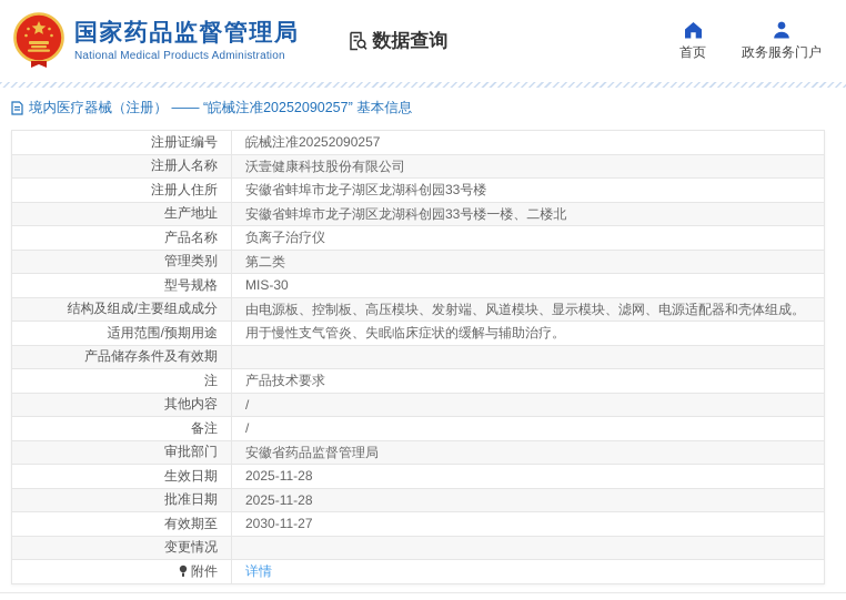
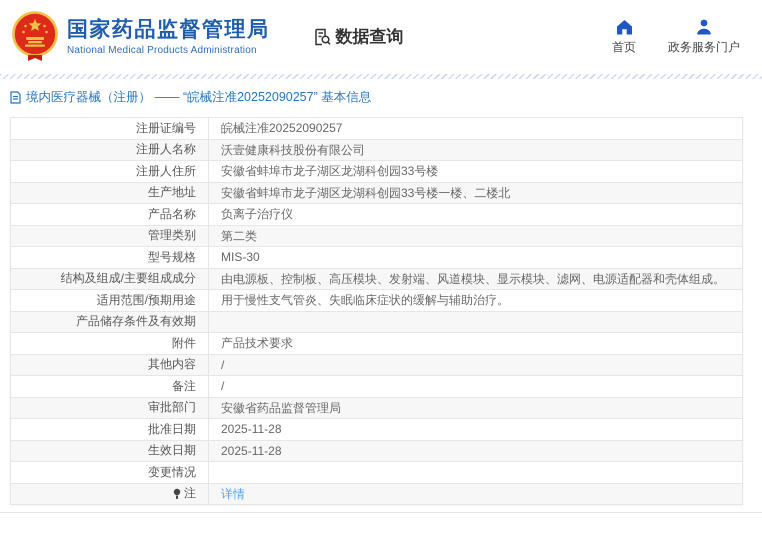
  国家药品监督管理局
  National Medical Products Administration
  数据查询
  首页
  政务服务门户
  境内医疗器械（注册） —— “皖械注准20252090257” 基本信息
  注册证编号
  皖械注准20252090257
  注册人名称
  沃壹健康科技股份有限公司
  注册人住所
  安徽省蚌埠市龙子湖区龙湖科创园33号楼
  生产地址
  安徽省蚌埠市龙子湖区龙湖科创园33号楼一楼、二楼北
  产品名称
  负离子治疗仪
  管理类别
  第二类
  型号规格
  MIS-30
  结构及组成/主要组成成分
  由电源板、控制板、高压模块、发射端、风道模块、显示模块、滤网、电源适配器和壳体组成。
  适用范围/预期用途
  用于慢性支气管炎、失眠临床症状的缓解与辅助治疗。
  产品储存条件及有效期
- 注
+ 附件
  产品技术要求
  其他内容
  /
  备注
  /
  审批部门
  安徽省药品监督管理局
- 生效日期
+ 批准日期
  2025-11-28
- 批准日期
+ 生效日期
  2025-11-28
- 有效期至
- 2030-11-27
  变更情况
- 附件
+ 注
  详情
